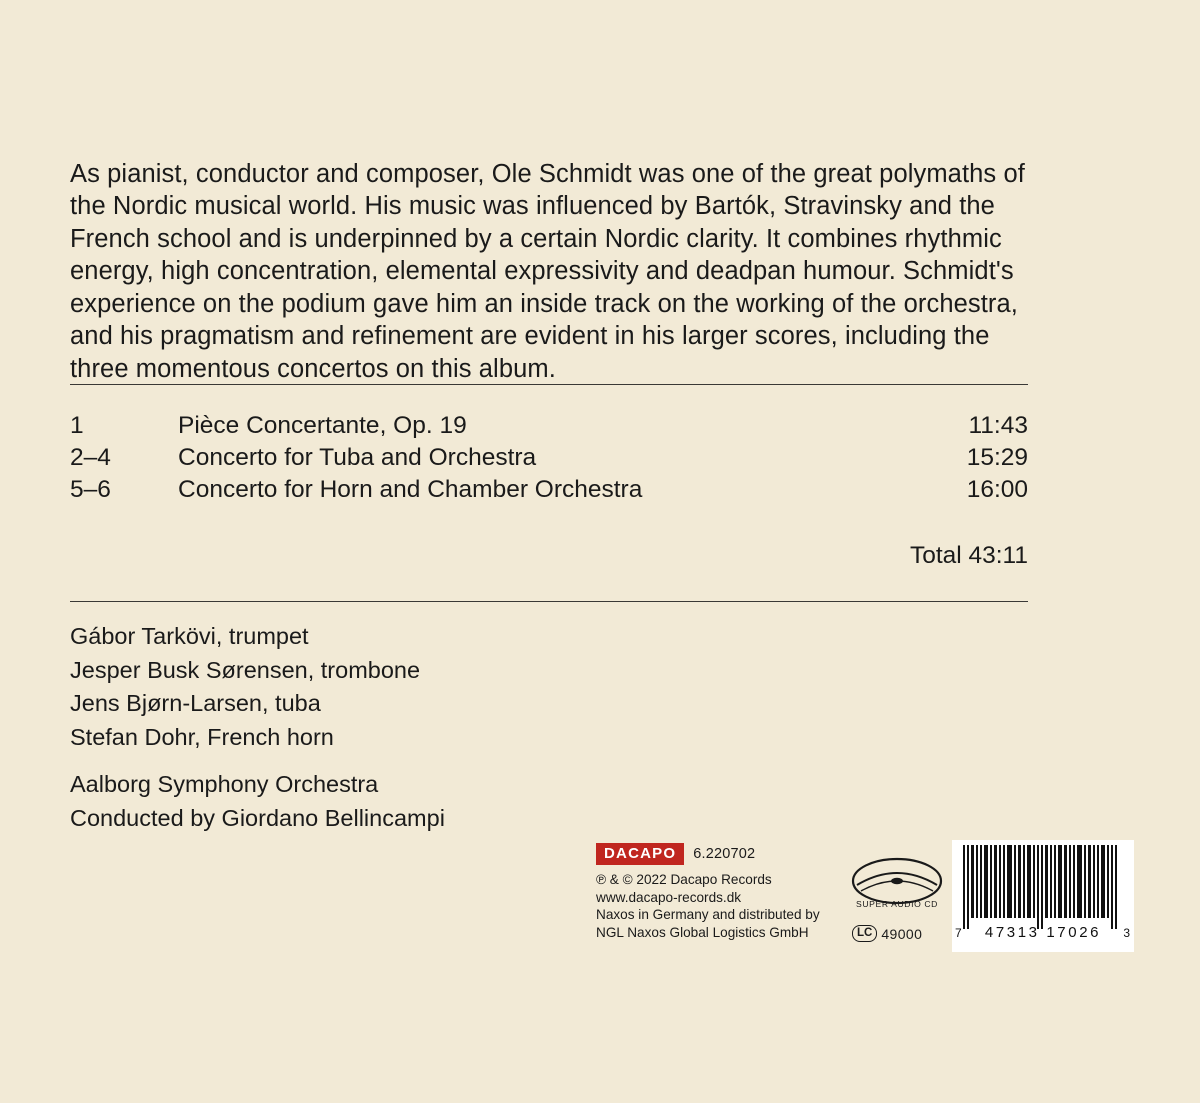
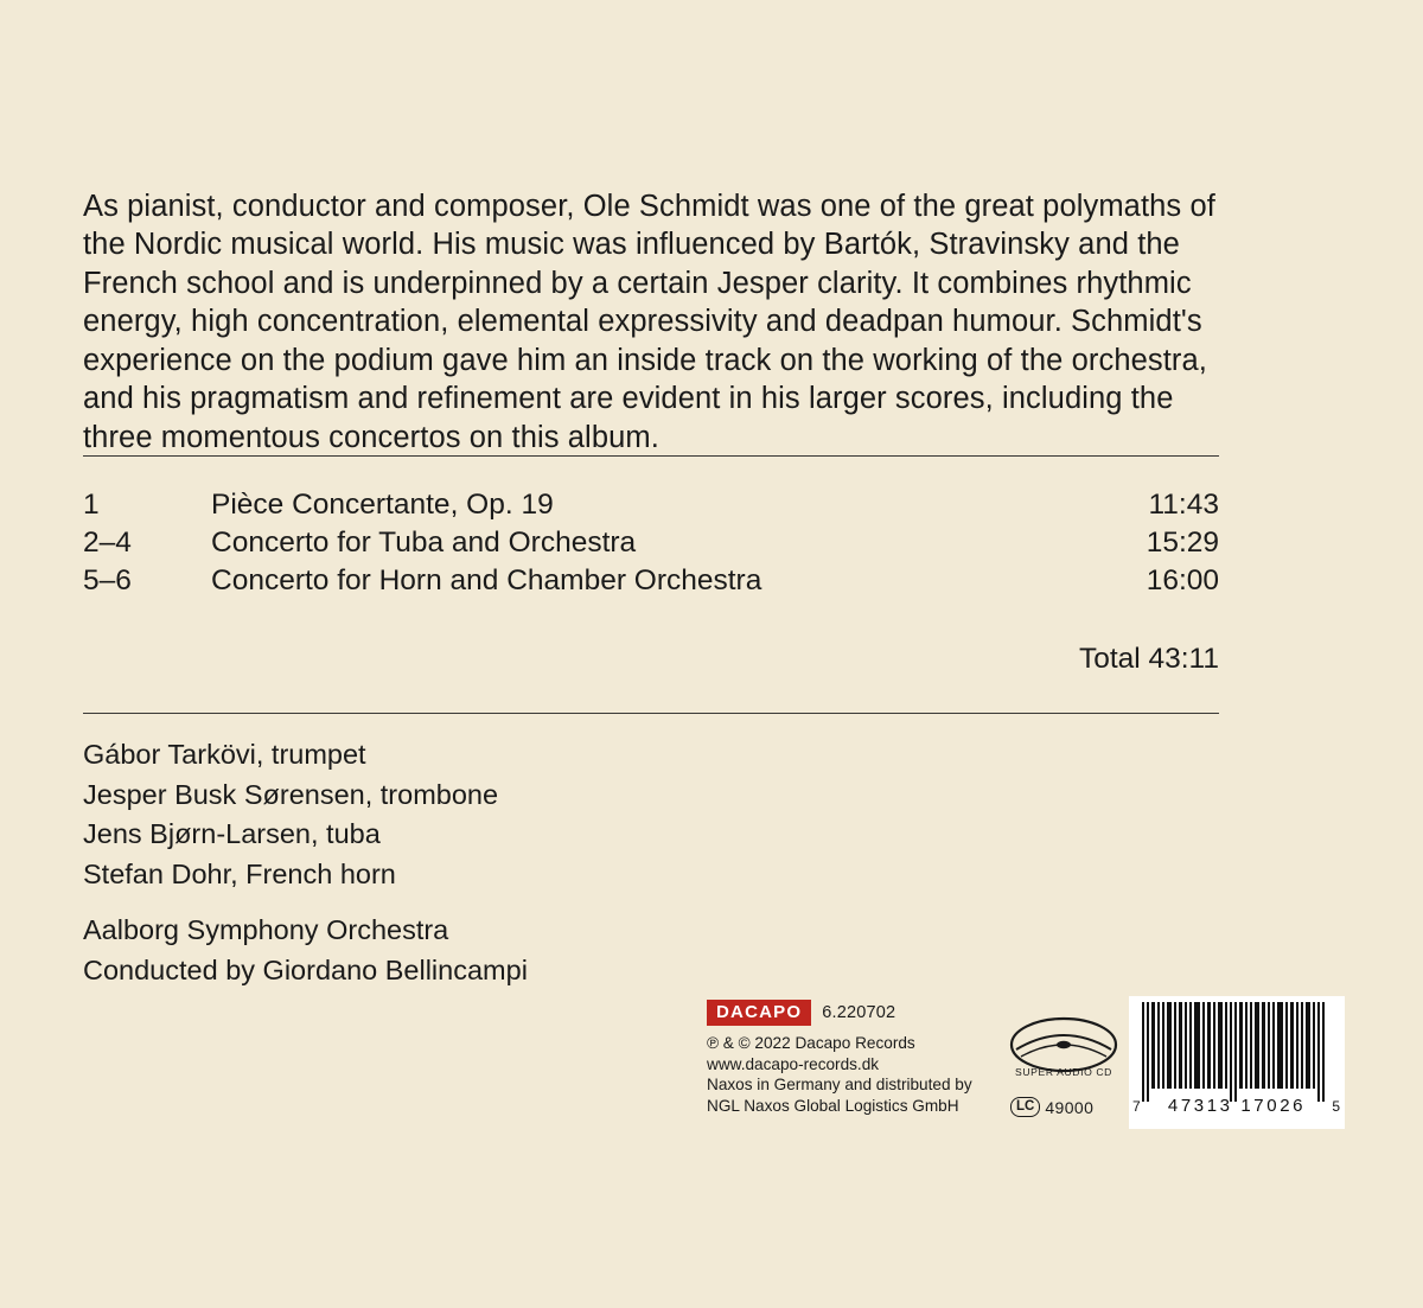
- As pianist, conductor and composer, Ole Schmidt was one of the great polymaths of the Nordic musical world. His music was influenced by Bartók, Stravinsky and the French school and is underpinned by a certain Nordic clarity. It combines rhythmic energy, high concentration, elemental expressivity and deadpan humour. Schmidt's experience on the podium gave him an inside track on the working of the orchestra, and his pragmatism and refinement are evident in his larger scores, including the three momentous concertos on this album.
+ As pianist, conductor and composer, Ole Schmidt was one of the great polymaths of the Nordic musical world. His music was influenced by Bartók, Stravinsky and the French school and is underpinned by a certain Jesper clarity. It combines rhythmic energy, high concentration, elemental expressivity and deadpan humour. Schmidt's experience on the podium gave him an inside track on the working of the orchestra, and his pragmatism and refinement are evident in his larger scores, including the three momentous concertos on this album.
  1
  Pièce Concertante, Op. 19
  11:43
  2–4
  Concerto for Tuba and Orchestra
  15:29
  5–6
  Concerto for Horn and Chamber Orchestra
  16:00
  Total 43:11
  Gábor Tarkövi, trumpet
  Jesper Busk Sørensen, trombone
  Jens Bjørn-Larsen, tuba
  Stefan Dohr, French horn
  Aalborg Symphony Orchestra
  Conducted by Giordano Bellincampi
  DACAPO
  6.220702
  ℗ & © 2022 Dacapo Records
  www.dacapo-records.dk
  Naxos in Germany and distributed by
  NGL Naxos Global Logistics GmbH
  SUPER AUDIO CD
  LC
  49000
  7
  47313 17026
- 3
+ 5
